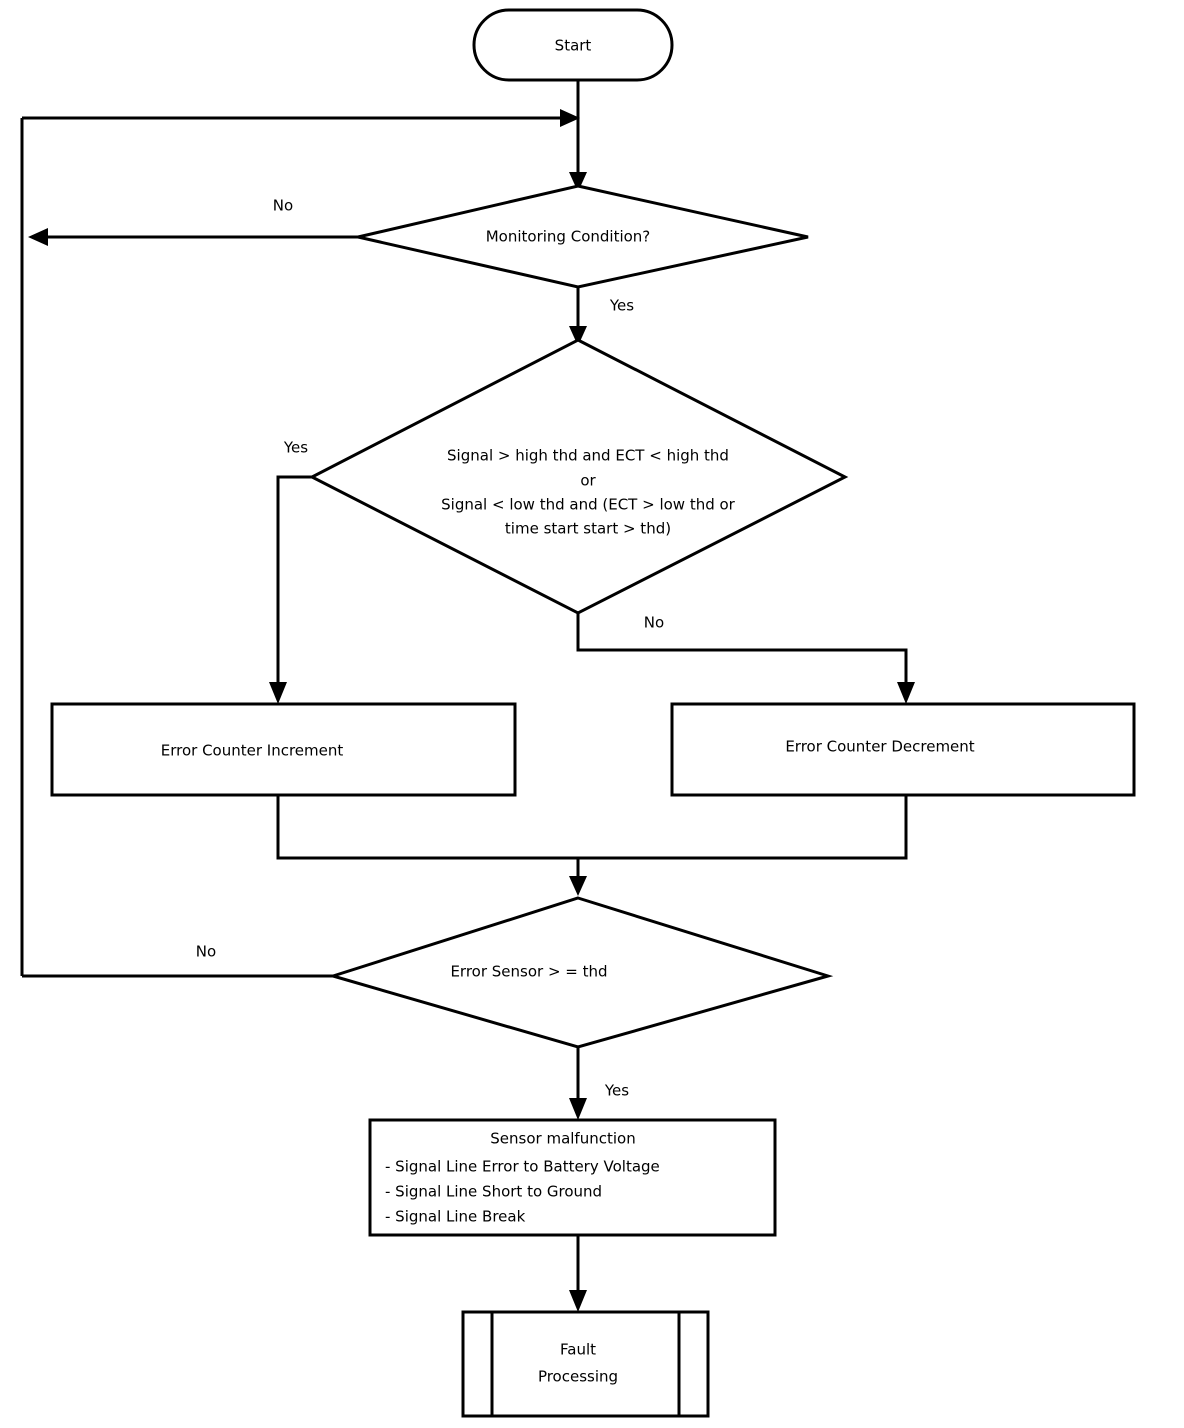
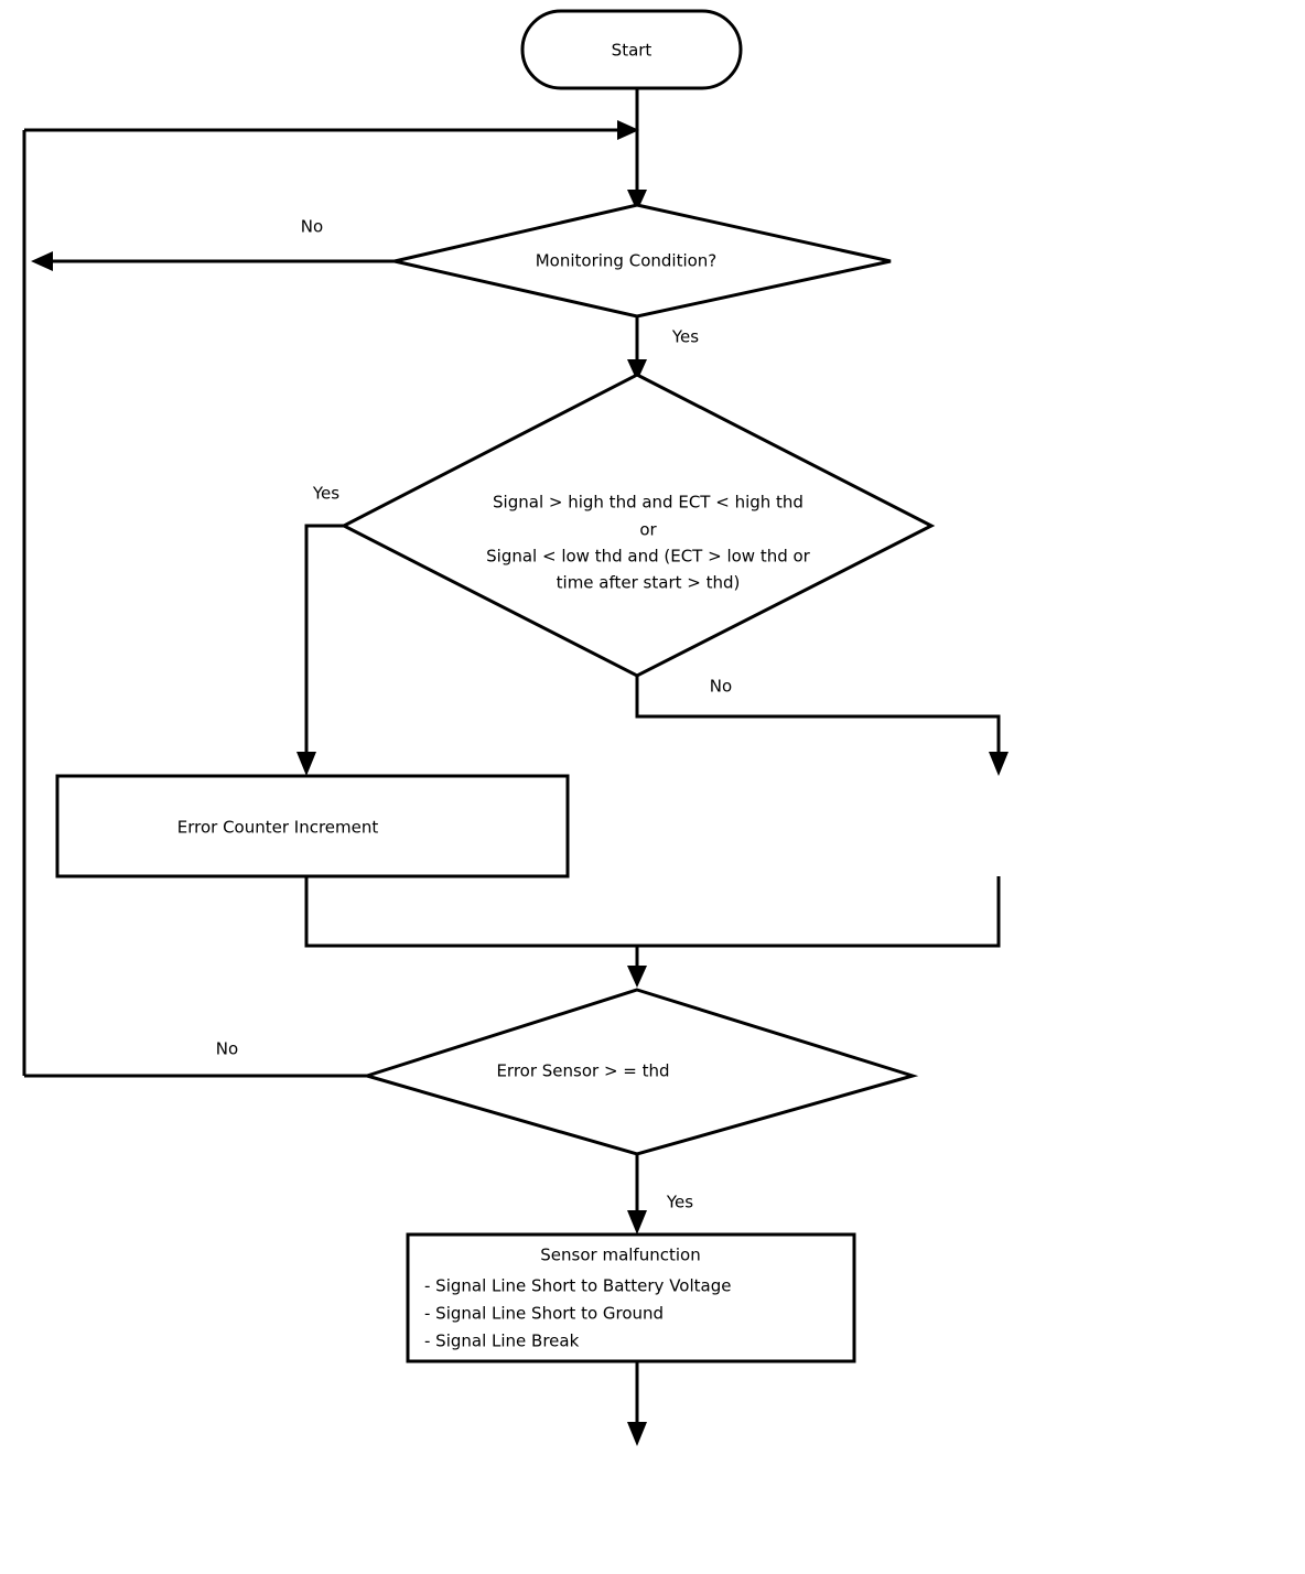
  Start
  Monitoring Condition?
  Signal > high thd and ECT < high thd
  or
  Signal < low thd and (ECT > low thd or
- time start start > thd)
+ time after start > thd)
  Error Counter Increment
- Error Counter Decrement
  Error Sensor > = thd
  Sensor malfunction
- - Signal Line Error to Battery Voltage
+ - Signal Line Short to Battery Voltage
  - Signal Line Short to Ground
  - Signal Line Break
- Fault
- Processing
  No
  Yes
  Yes
  No
  No
  Yes
